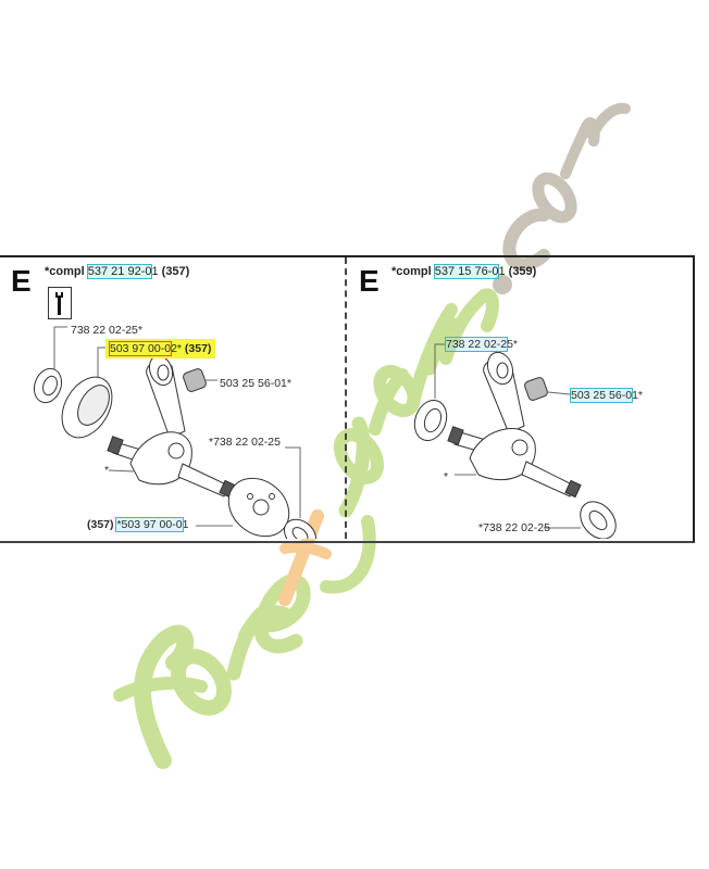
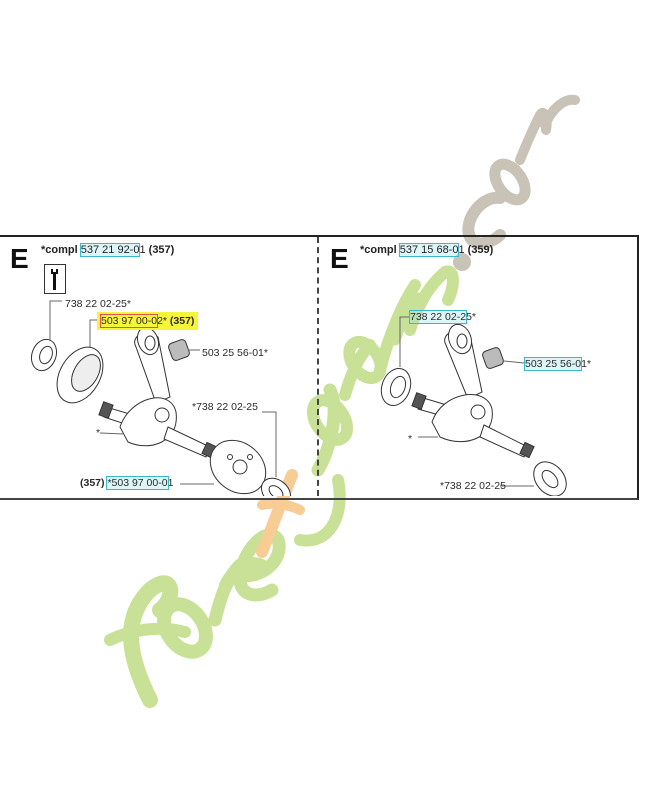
  E
  *compl 537 21 92-01 (357)
  738 22 02-25*
  503 97 00-02* (357)
  503 25 56-01*
  *738 22 02-25
  *
  (357) *503 97 00-01
  E
- *compl 537 15 76-01 (359)
+ *compl 537 15 68-01 (359)
  738 22 02-25*
  503 25 56-01*
  *
  *738 22 02-25
